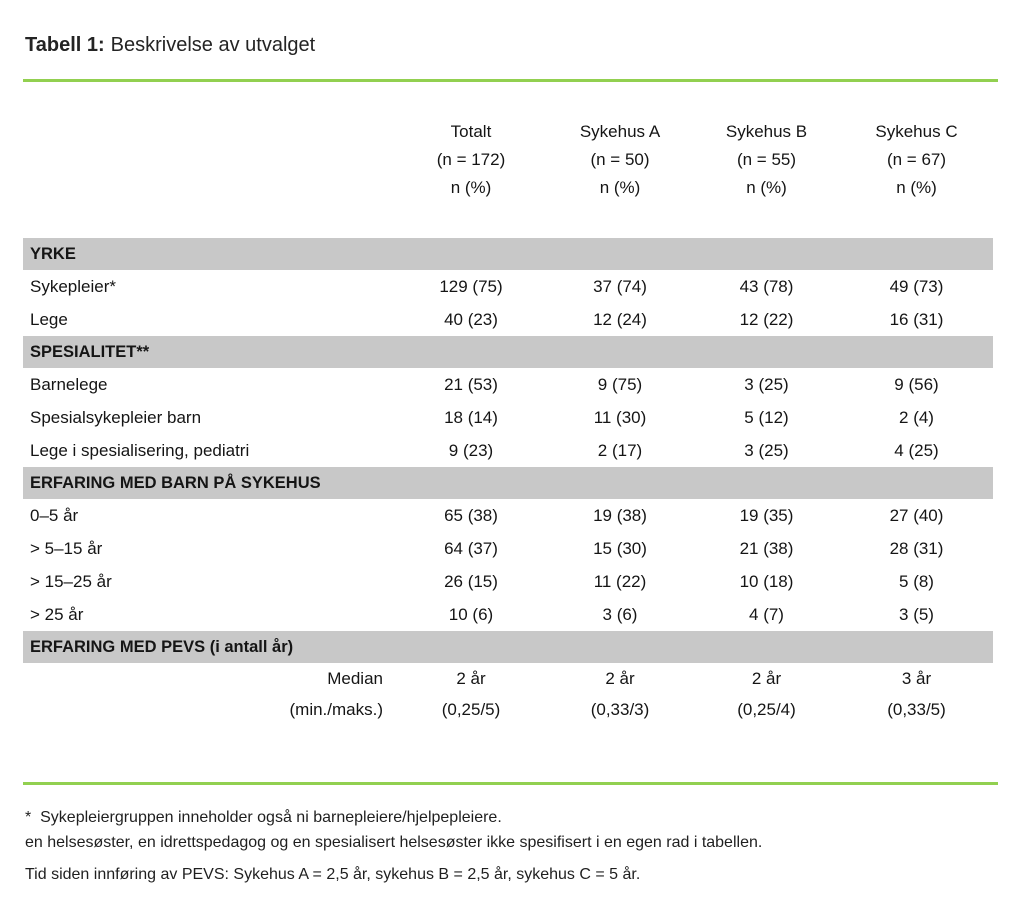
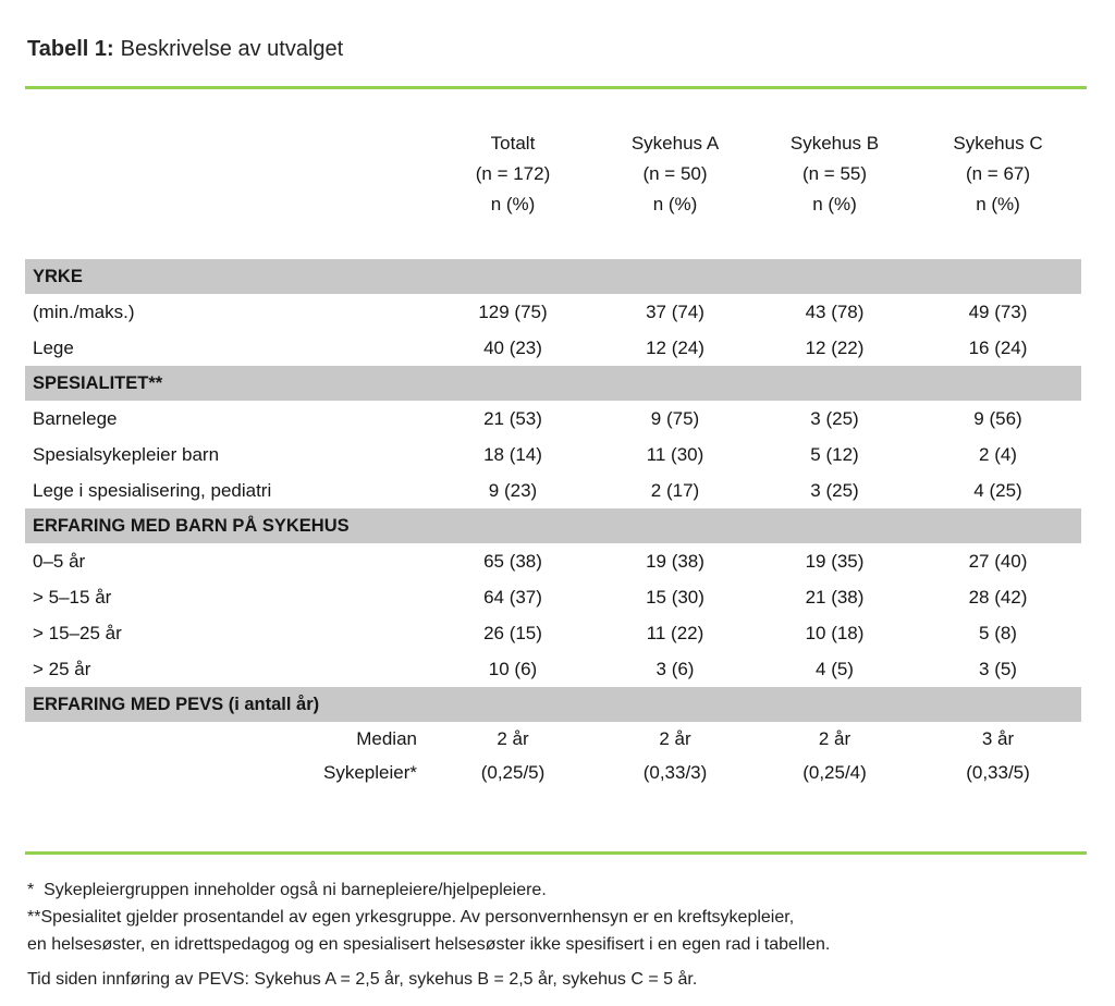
  Tabell 1: Beskrivelse av utvalget
  	Totalt(n = 172)n (%)	Sykehus A(n = 50)n (%)	Sykehus B(n = 55)n (%)	Sykehus C(n = 67)n (%)
  YRKE
- Sykepleier*	129 (75)	37 (74)	43 (78)	49 (73)
+ (min./maks.)	129 (75)	37 (74)	43 (78)	49 (73)
- Lege	40 (23)	12 (24)	12 (22)	16 (31)
+ Lege	40 (23)	12 (24)	12 (22)	16 (24)
  SPESIALITET**
  Barnelege	21 (53)	9 (75)	3 (25)	9 (56)
  Spesialsykepleier barn	18 (14)	11 (30)	5 (12)	2 (4)
  Lege i spesialisering, pediatri	9 (23)	2 (17)	3 (25)	4 (25)
  ERFARING MED BARN PÅ SYKEHUS
  0–5 år	65 (38)	19 (38)	19 (35)	27 (40)
- > 5–15 år	64 (37)	15 (30)	21 (38)	28 (31)
+ > 5–15 år	64 (37)	15 (30)	21 (38)	28 (42)
  > 15–25 år	26 (15)	11 (22)	10 (18)	5 (8)
- > 25 år	10 (6)	3 (6)	4 (7)	3 (5)
+ > 25 år	10 (6)	3 (6)	4 (5)	3 (5)
  ERFARING MED PEVS (i antall år)
  Median	2 år	2 år	2 år	3 år
- (min./maks.)	(0,25/5)	(0,33/3)	(0,25/4)	(0,33/5)
+ Sykepleier*	(0,25/5)	(0,33/3)	(0,25/4)	(0,33/5)
  * Sykepleiergruppen inneholder også ni barnepleiere/hjelpepleiere.
+ **Spesialitet gjelder prosentandel av egen yrkesgruppe. Av personvernhensyn er en kreftsykepleier,
  en helsesøster, en idrettspedagog og en spesialisert helsesøster ikke spesifisert i en egen rad i tabellen.
  Tid siden innføring av PEVS: Sykehus A = 2,5 år, sykehus B = 2,5 år, sykehus C = 5 år.
